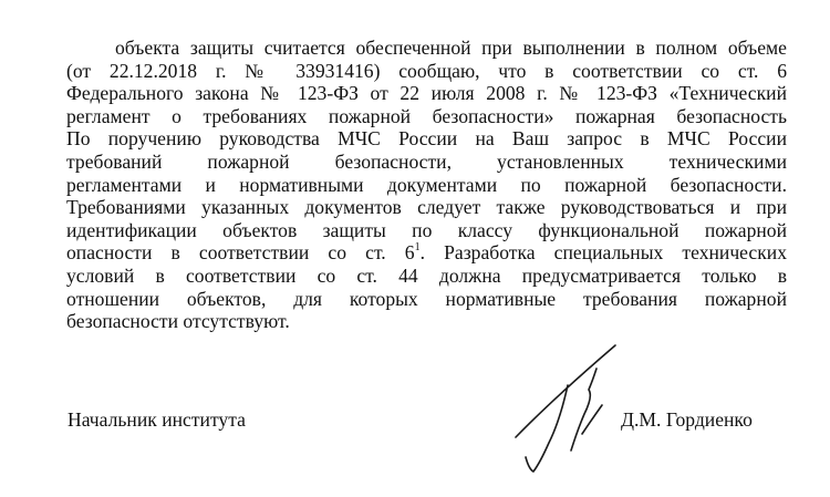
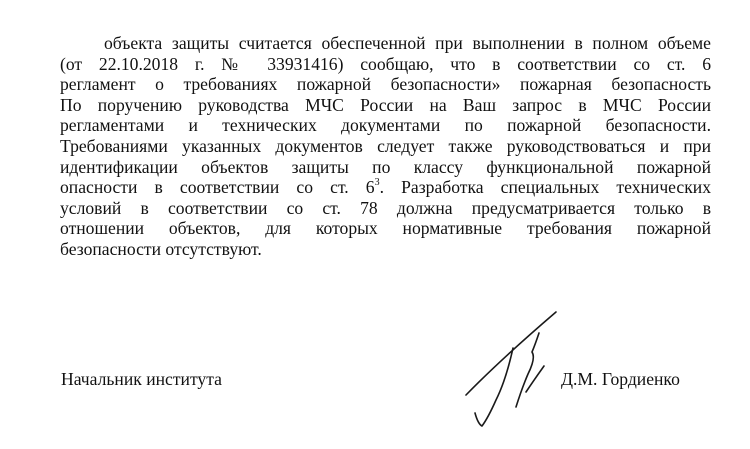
  объекта защиты считается обеспеченной при выполнении в полном объеме
- (от 22.12.2018 г. № 33931416) сообщаю, что в соответствии со ст. 6
+ (от 22.10.2018 г. № 33931416) сообщаю, что в соответствии со ст. 6
- Федерального закона № 123-ФЗ от 22 июля 2008 г. № 123-ФЗ «Технический
  регламент о требованиях пожарной безопасности» пожарная безопасность
  По поручению руководства МЧС России на Ваш запрос в МЧС России
- требований пожарной безопасности, установленных техническими
- регламентами и нормативными документами по пожарной безопасности.
+ регламентами и технических документами по пожарной безопасности.
  Требованиями указанных документов следует также руководствоваться и при
  идентификации объектов защиты по классу функциональной пожарной
- опасности в соответствии со ст. 61. Разработка специальных технических
+ опасности в соответствии со ст. 63. Разработка специальных технических
- условий в соответствии со ст. 44 должна предусматривается только в
+ условий в соответствии со ст. 78 должна предусматривается только в
  отношении объектов, для которых нормативные требования пожарной
  безопасности отсутствуют.
  Начальник института
  Д.М. Гордиенко
